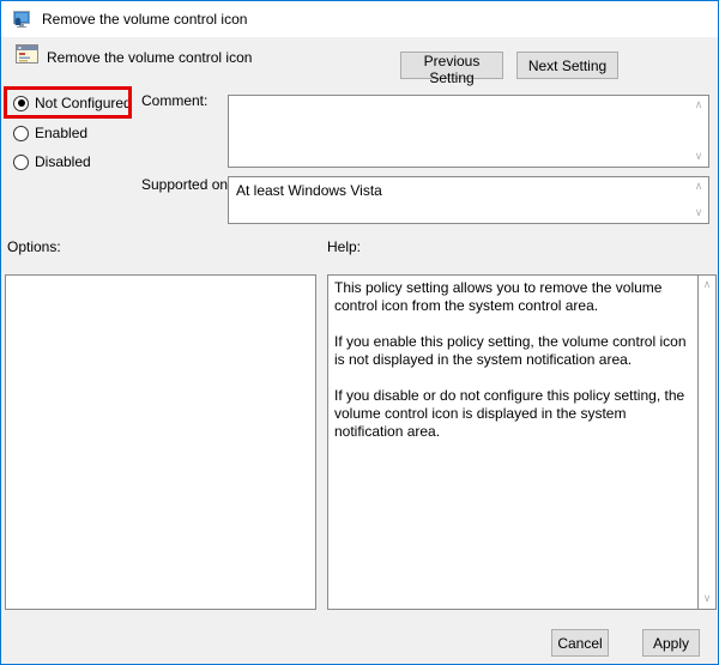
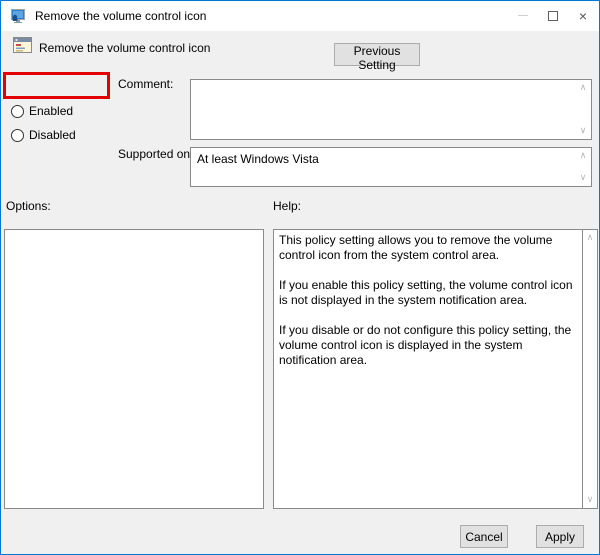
  Remove the volume control icon
+ ×
  Remove the volume control icon
  Previous Setting
- Next Setting
- Not Configured
  Enabled
  Disabled
  Comment:
  ∧
  ∨
  Supported on
  At least Windows Vista
  ∧
  ∨
  Options:
  Help:
  This policy setting allows you to remove the volume control icon from the system control area.
  If you enable this policy setting, the volume control icon is not displayed in the system notification area.
  If you disable or do not configure this policy setting, the volume control icon is displayed in the system notification area.
  ∧
  ∨
  Cancel
  Apply
